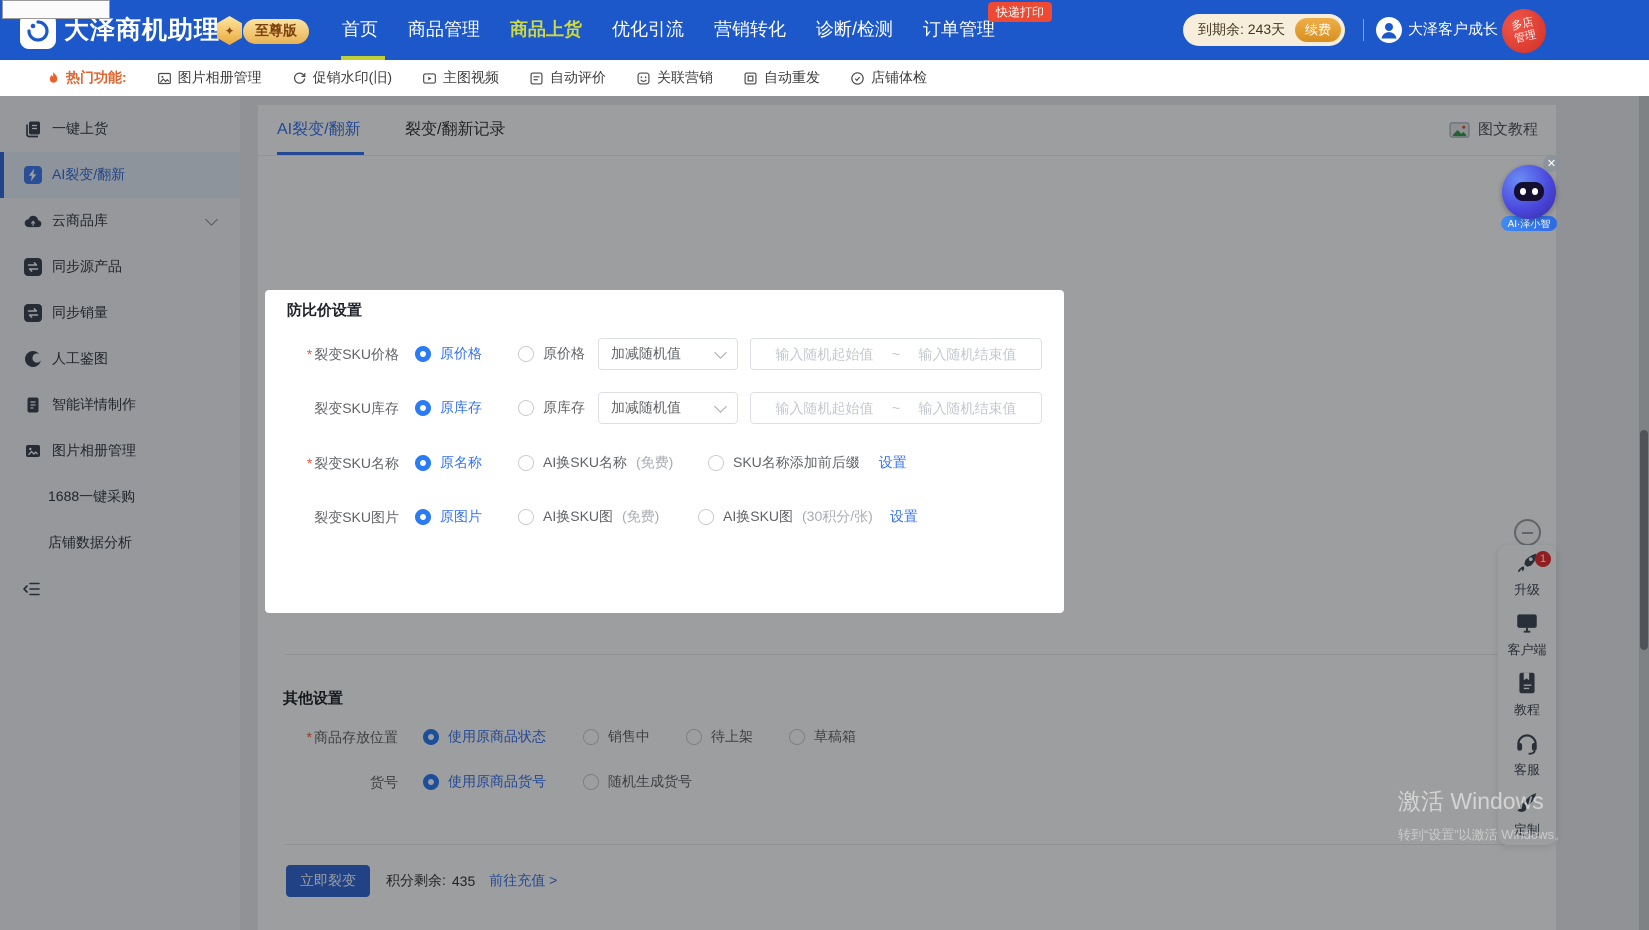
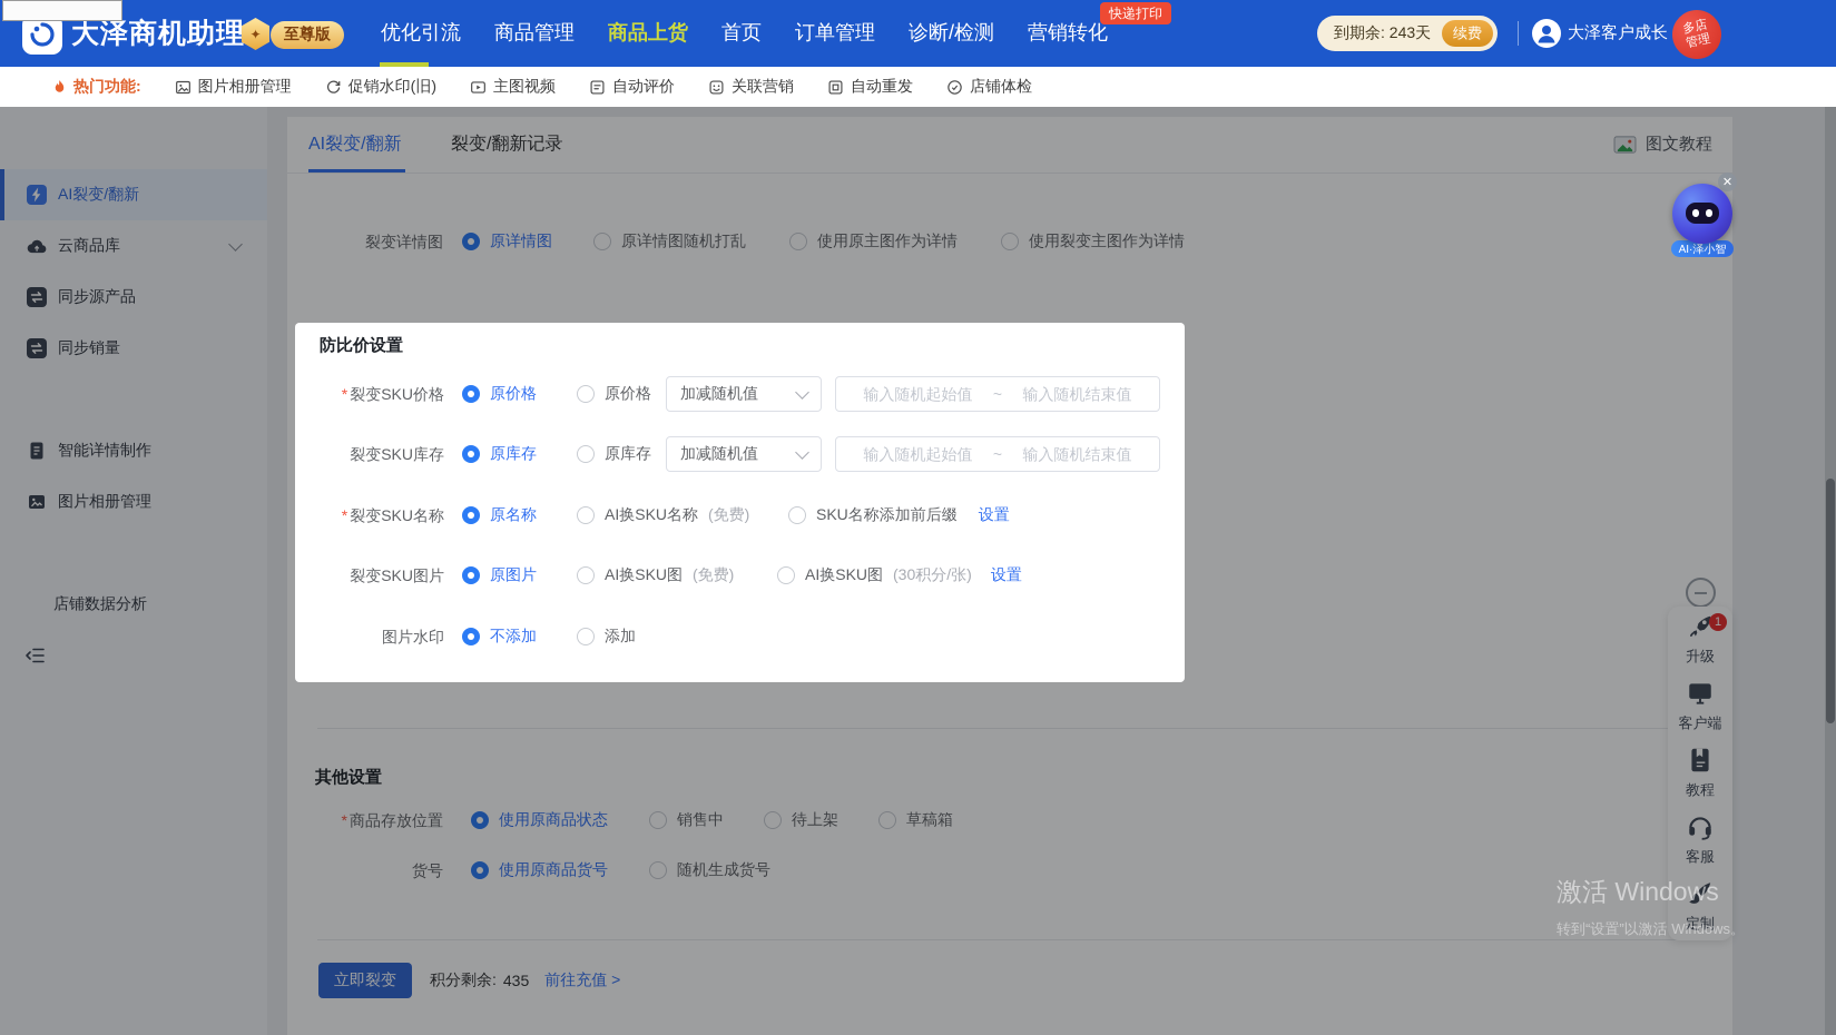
  大泽商机助理
  ✦
  至尊版
- 首页
+ 优化引流
  商品管理
  商品上货
- 优化引流
+ 首页
- 营销转化
+ 订单管理
  诊断/检测
- 订单管理
+ 营销转化
  快递打印
  到期余: 243天
  续费
  大泽客户成长
  热门功能:
  图片相册管理
  促销水印(旧)
  主图视频
  自动评价
  关联营销
  自动重发
  店铺体检
- 一键上货
  AI裂变/翻新
  云商品库
  同步源产品
  同步销量
- 人工鉴图
  智能详情制作
  图片相册管理
- 1688一键采购
  店铺数据分析
  AI裂变/翻新
  裂变/翻新记录
  图文教程
+ 裂变详情图
+ 原详情图
+ 原详情图随机打乱
+ 使用原主图作为详情
+ 使用裂变主图作为详情
  防比价设置
  * 裂变SKU价格
  原价格
  原价格
  加减随机值
  输入随机起始值
  ~
  输入随机结束值
  裂变SKU库存
  原库存
  原库存
  加减随机值
  输入随机起始值
  ~
  输入随机结束值
  * 裂变SKU名称
  原名称
  AI换SKU名称
  (免费)
  SKU名称添加前后缀
  设置
  裂变SKU图片
  原图片
  AI换SKU图
  (免费)
  AI换SKU图
  (30积分/张)
  设置
+ 图片水印
+ 不添加
+ 添加
  其他设置
  * 商品存放位置
  使用原商品状态
  销售中
  待上架
  草稿箱
  货号
  使用原商品货号
  随机生成货号
  立即裂变
  积分剩余:
  435
  前往充值 >
  1
  升级
  客户端
  教程
  客服
  定制
  ✕
  AI·泽小智
  激活 Windows
  转到“设置”以激活 Windows。
